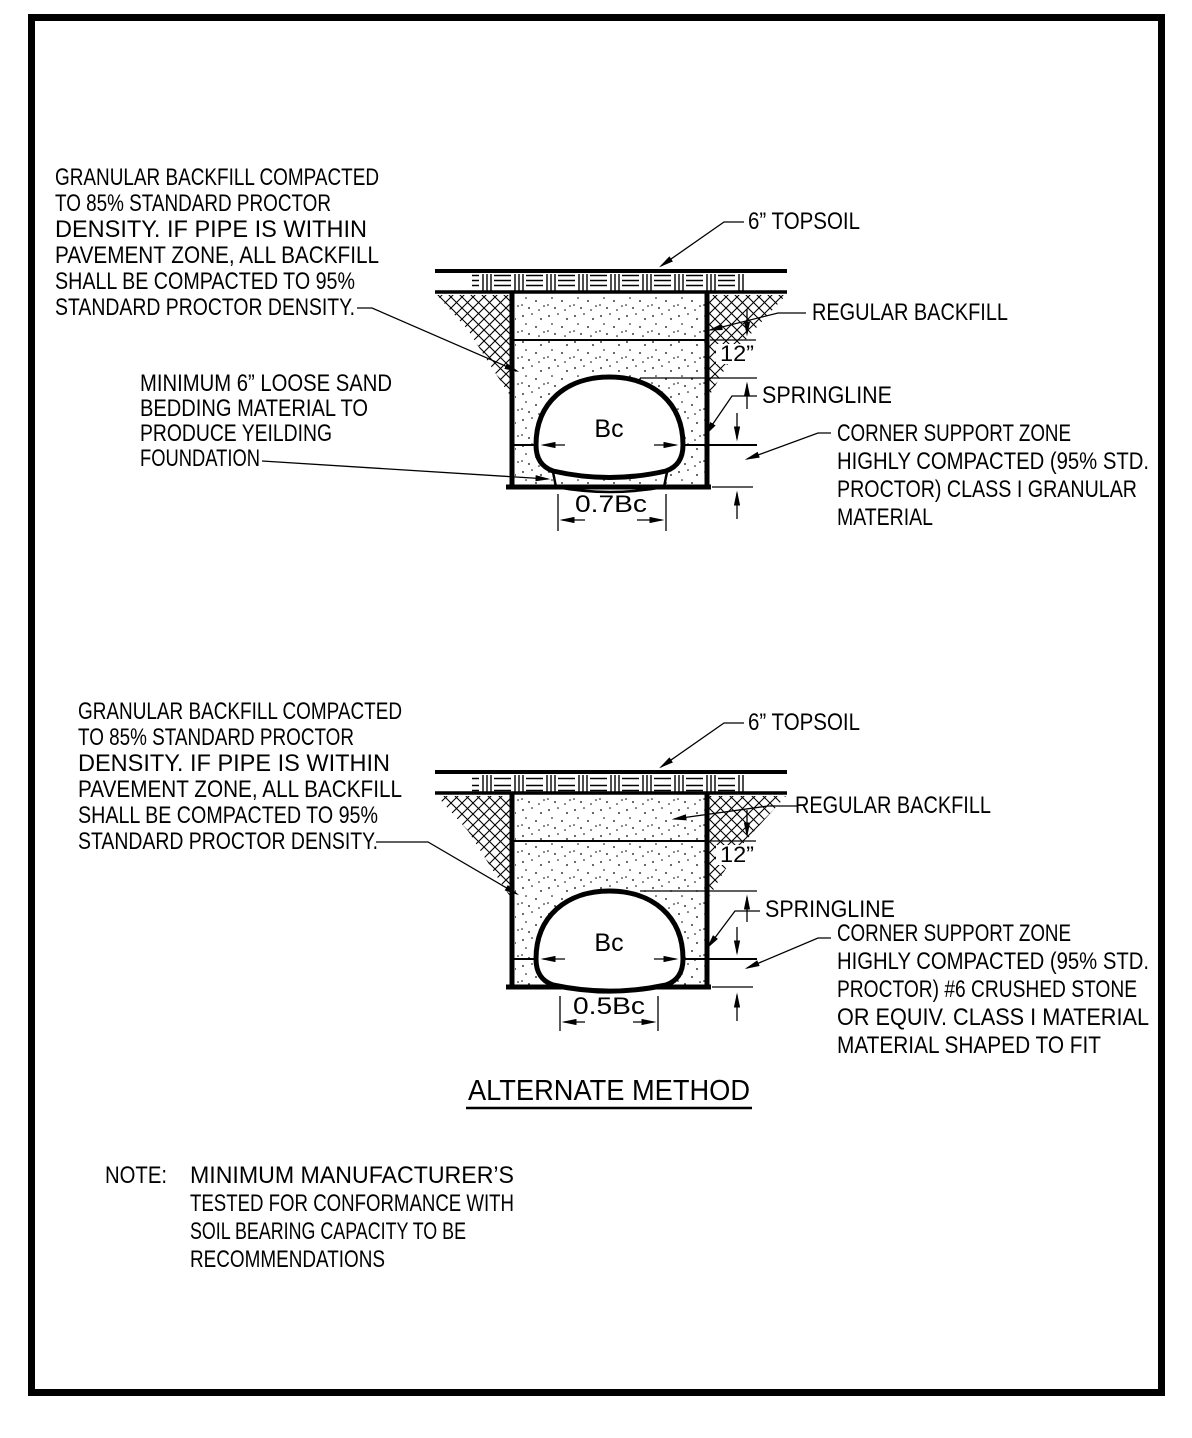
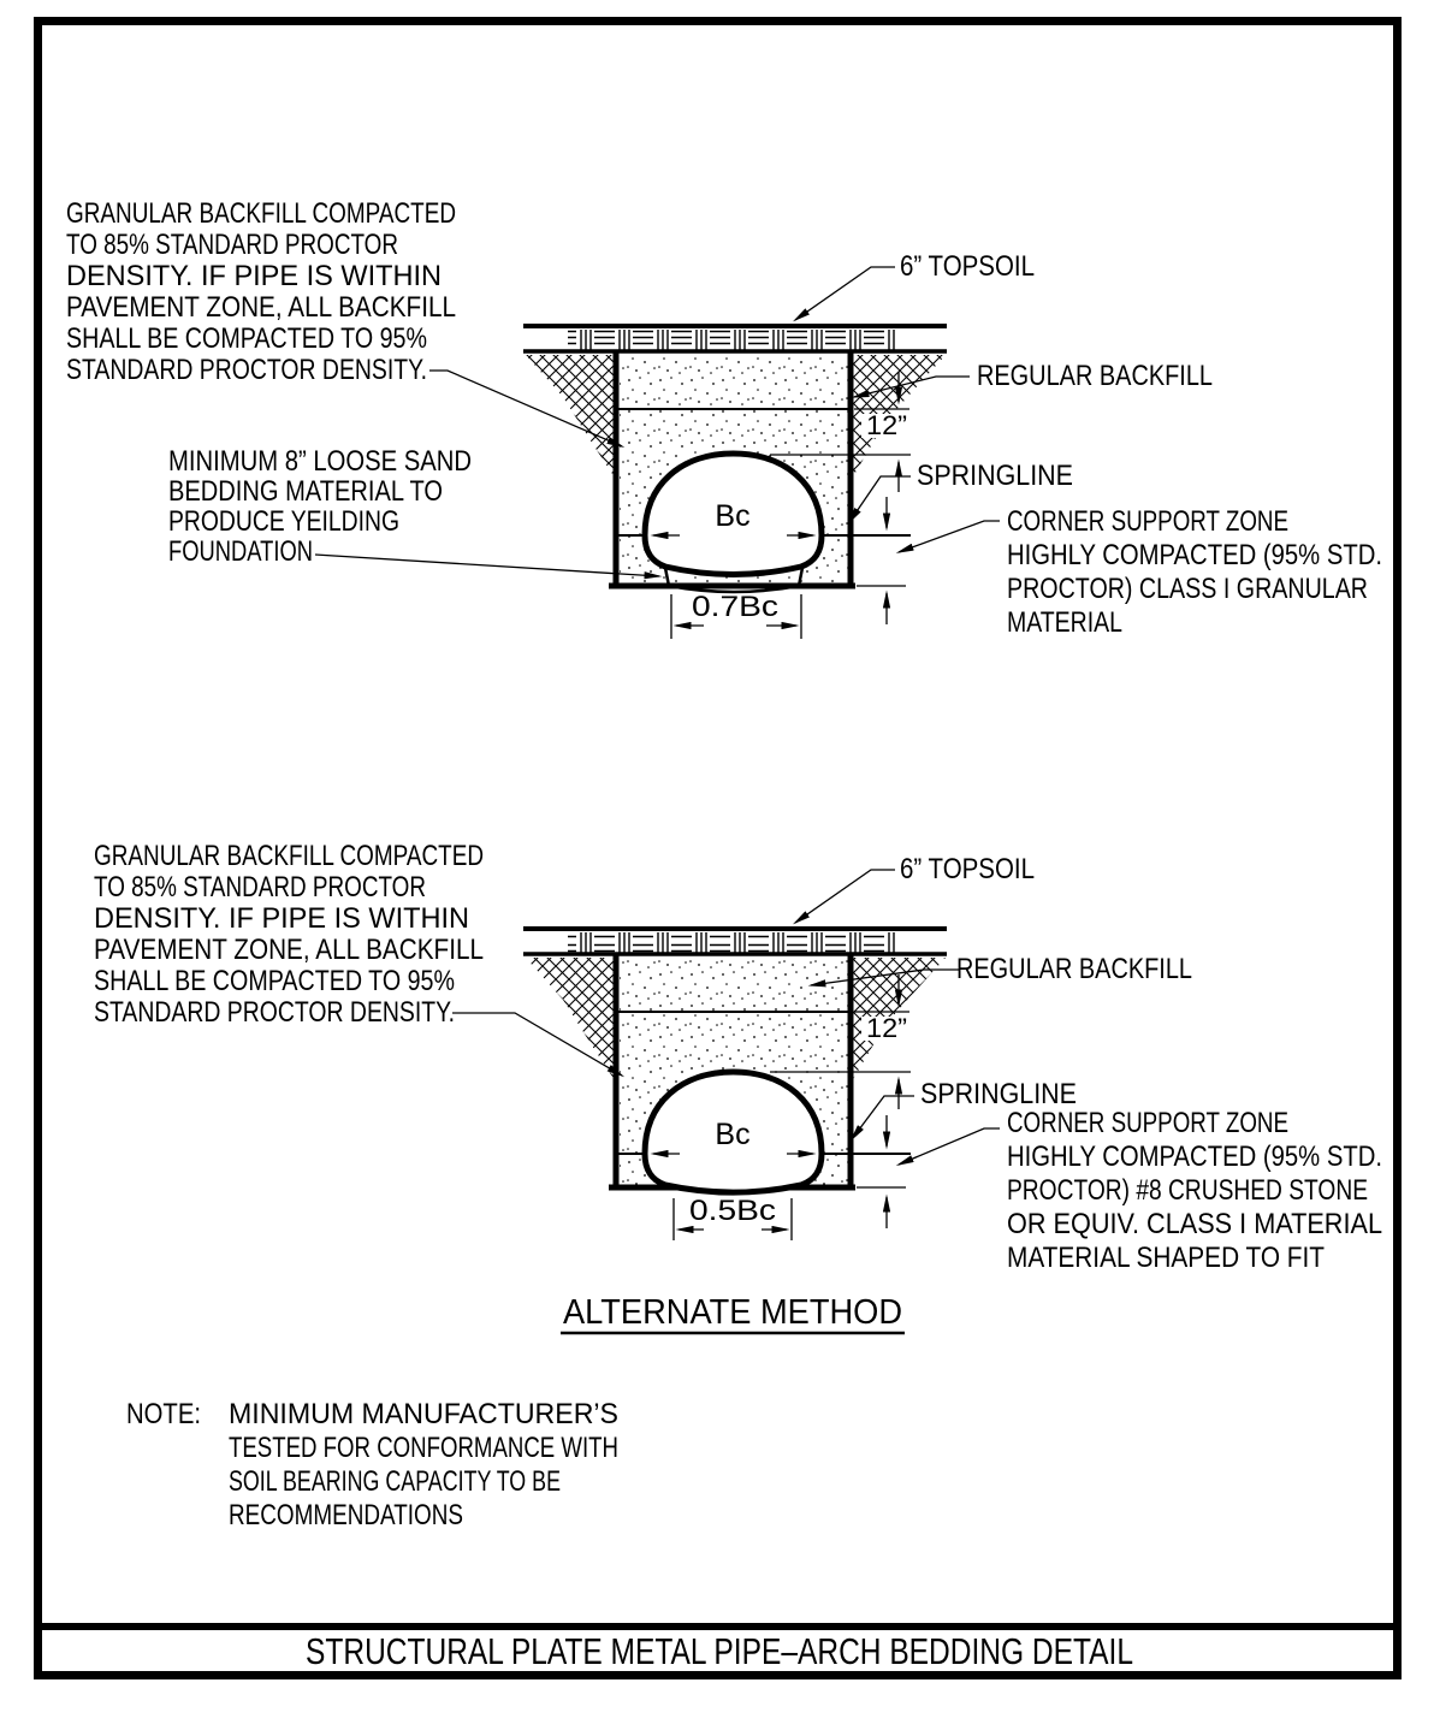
  GRANULAR BACKFILL COMPACTED
  TO 85% STANDARD PROCTOR
  DENSITY. IF PIPE IS WITHIN
  PAVEMENT ZONE, ALL BACKFILL
  SHALL BE COMPACTED TO 95%
  STANDARD PROCTOR DENSITY.
- MINIMUM 6” LOOSE SAND
+ MINIMUM 8” LOOSE SAND
  BEDDING MATERIAL TO
  PRODUCE YEILDING
  FOUNDATION
  6” TOPSOIL
  REGULAR BACKFILL
  12”
  SPRINGLINE
  Bc
  0.7Bc
  CORNER SUPPORT ZONE
  HIGHLY COMPACTED (95% STD.
  PROCTOR) CLASS I GRANULAR
  MATERIAL
  GRANULAR BACKFILL COMPACTED
  TO 85% STANDARD PROCTOR
  DENSITY. IF PIPE IS WITHIN
  PAVEMENT ZONE, ALL BACKFILL
  SHALL BE COMPACTED TO 95%
  STANDARD PROCTOR DENSITY.
  6” TOPSOIL
  REGULAR BACKFILL
  12”
  SPRINGLINE
  Bc
  0.5Bc
  CORNER SUPPORT ZONE
  HIGHLY COMPACTED (95% STD.
- PROCTOR) #6 CRUSHED STONE
+ PROCTOR) #8 CRUSHED STONE
  OR EQUIV. CLASS I MATERIAL
  MATERIAL SHAPED TO FIT
  ALTERNATE METHOD
  NOTE:
  MINIMUM MANUFACTURER’S
  TESTED FOR CONFORMANCE WITH
  SOIL BEARING CAPACITY TO BE
  RECOMMENDATIONS
+ STRUCTURAL PLATE METAL PIPE–ARCH BEDDING DETAIL
